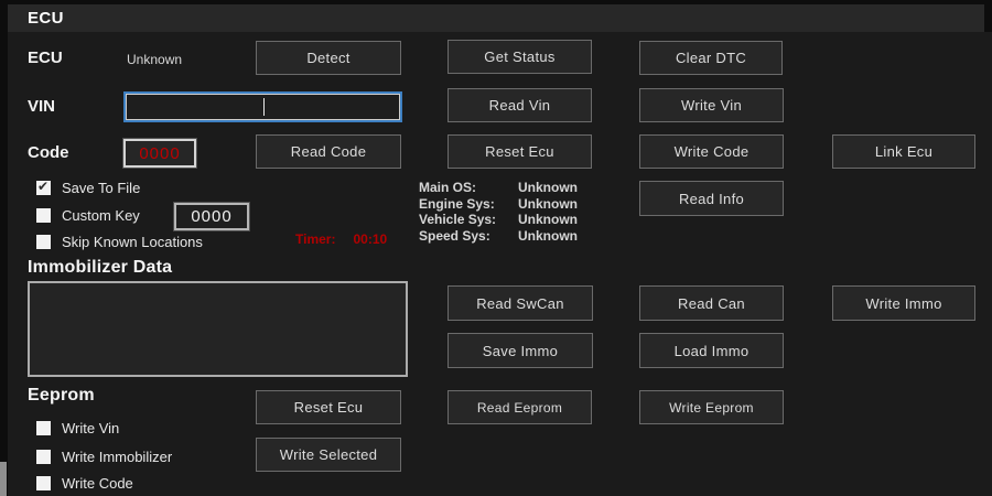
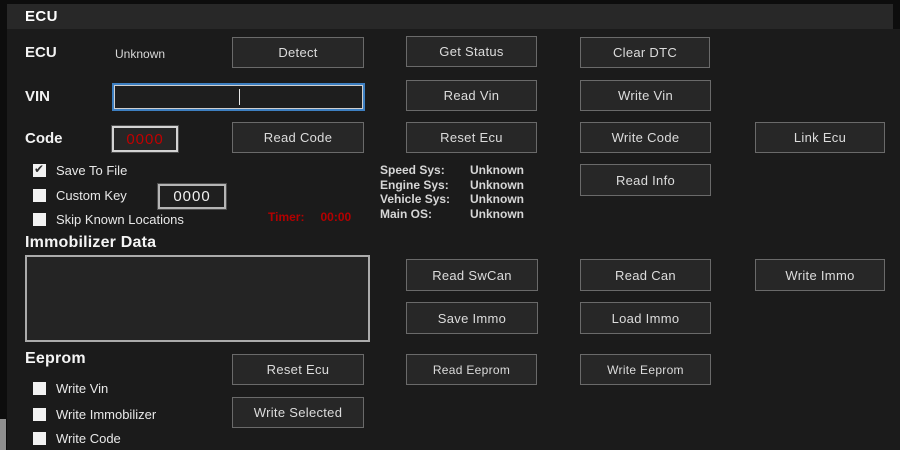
  ECU
  ECU
  Unknown
  Detect
  Get Status
  Clear DTC
  VIN
  Read Vin
  Write Vin
  Code
  0000
  Read Code
  Reset Ecu
  Write Code
  Link Ecu
  Save To File
  Custom Key
  0000
  Skip Known Locations
  Timer:
- 00:10
+ 00:00
- Main OS:
+ Speed Sys:
  Unknown
  Engine Sys:
  Unknown
  Vehicle Sys:
  Unknown
- Speed Sys:
+ Main OS:
  Unknown
  Read Info
  Immobilizer Data
  Read SwCan
  Read Can
  Write Immo
  Save Immo
  Load Immo
  Eeprom
  Reset Ecu
  Read Eeprom
  Write Eeprom
  Write Selected
  Write Vin
  Write Immobilizer
  Write Code
